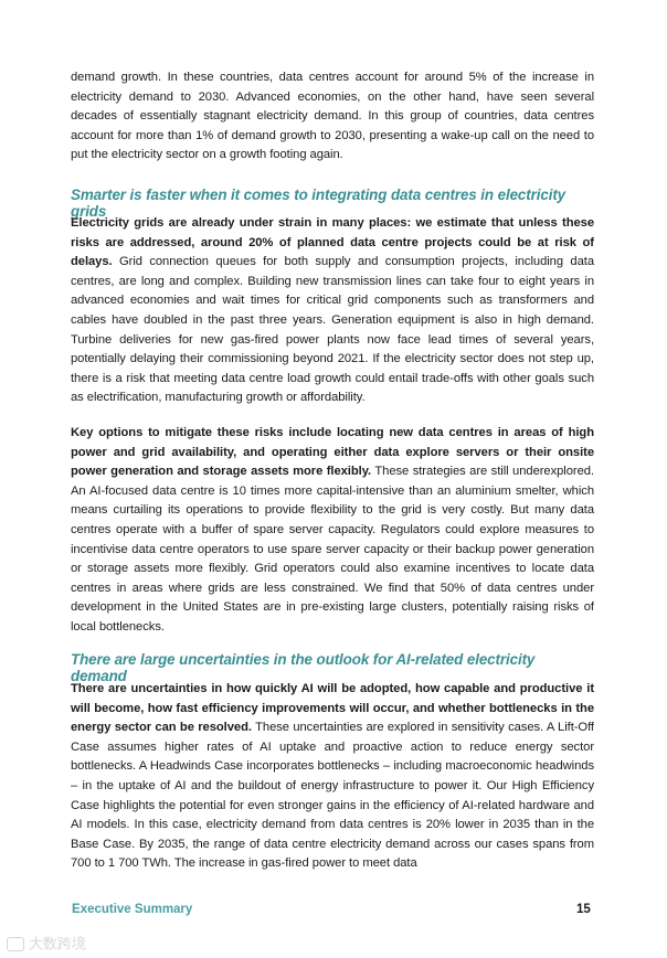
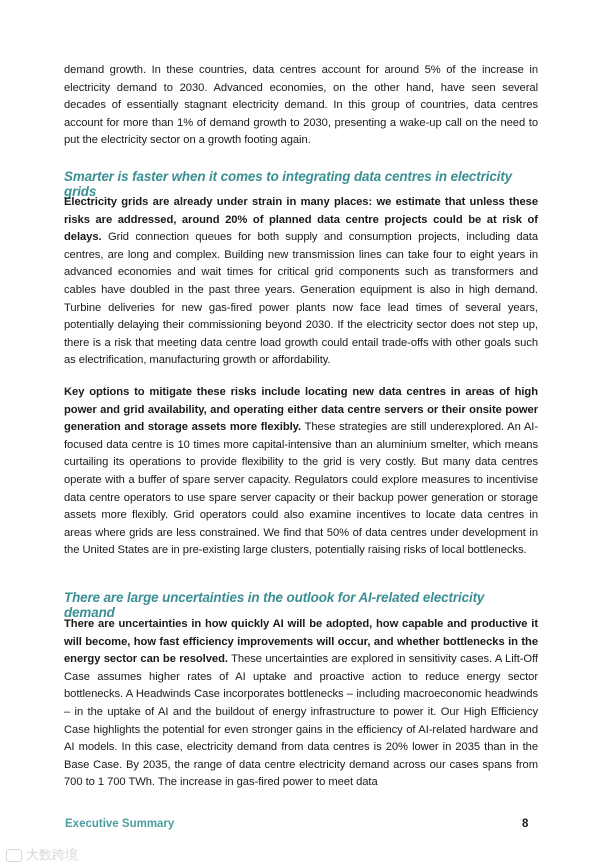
  demand growth. In these countries, data centres account for around 5% of the increase in electricity demand to 2030. Advanced economies, on the other hand, have seen several decades of essentially stagnant electricity demand. In this group of countries, data centres account for more than 1% of demand growth to 2030, presenting a wake-up call on the need to put the electricity sector on a growth footing again.
  Smarter is faster when it comes to integrating data centres in electricity grids
- Electricity grids are already under strain in many places: we estimate that unless these risks are addressed, around 20% of planned data centre projects could be at risk of delays. Grid connection queues for both supply and consumption projects, including data centres, are long and complex. Building new transmission lines can take four to eight years in advanced economies and wait times for critical grid components such as transformers and cables have doubled in the past three years. Generation equipment is also in high demand. Turbine deliveries for new gas-fired power plants now face lead times of several years, potentially delaying their commissioning beyond 2021. If the electricity sector does not step up, there is a risk that meeting data centre load growth could entail trade-offs with other goals such as electrification, manufacturing growth or affordability.
+ Electricity grids are already under strain in many places: we estimate that unless these risks are addressed, around 20% of planned data centre projects could be at risk of delays. Grid connection queues for both supply and consumption projects, including data centres, are long and complex. Building new transmission lines can take four to eight years in advanced economies and wait times for critical grid components such as transformers and cables have doubled in the past three years. Generation equipment is also in high demand. Turbine deliveries for new gas-fired power plants now face lead times of several years, potentially delaying their commissioning beyond 2030. If the electricity sector does not step up, there is a risk that meeting data centre load growth could entail trade-offs with other goals such as electrification, manufacturing growth or affordability.
- Key options to mitigate these risks include locating new data centres in areas of high power and grid availability, and operating either data explore servers or their onsite power generation and storage assets more flexibly. These strategies are still underexplored. An AI-focused data centre is 10 times more capital-intensive than an aluminium smelter, which means curtailing its operations to provide flexibility to the grid is very costly. But many data centres operate with a buffer of spare server capacity. Regulators could explore measures to incentivise data centre operators to use spare server capacity or their backup power generation or storage assets more flexibly. Grid operators could also examine incentives to locate data centres in areas where grids are less constrained. We find that 50% of data centres under development in the United States are in pre-existing large clusters, potentially raising risks of local bottlenecks.
+ Key options to mitigate these risks include locating new data centres in areas of high power and grid availability, and operating either data centre servers or their onsite power generation and storage assets more flexibly. These strategies are still underexplored. An AI-focused data centre is 10 times more capital-intensive than an aluminium smelter, which means curtailing its operations to provide flexibility to the grid is very costly. But many data centres operate with a buffer of spare server capacity. Regulators could explore measures to incentivise data centre operators to use spare server capacity or their backup power generation or storage assets more flexibly. Grid operators could also examine incentives to locate data centres in areas where grids are less constrained. We find that 50% of data centres under development in the United States are in pre-existing large clusters, potentially raising risks of local bottlenecks.
  There are large uncertainties in the outlook for AI-related electricity demand
  There are uncertainties in how quickly AI will be adopted, how capable and productive it will become, how fast efficiency improvements will occur, and whether bottlenecks in the energy sector can be resolved. These uncertainties are explored in sensitivity cases. A Lift-Off Case assumes higher rates of AI uptake and proactive action to reduce energy sector bottlenecks. A Headwinds Case incorporates bottlenecks – including macroeconomic headwinds – in the uptake of AI and the buildout of energy infrastructure to power it. Our High Efficiency Case highlights the potential for even stronger gains in the efficiency of AI-related hardware and AI models. In this case, electricity demand from data centres is 20% lower in 2035 than in the Base Case. By 2035, the range of data centre electricity demand across our cases spans from 700 to 1 700 TWh. The increase in gas-fired power to meet data
  Executive Summary
- 15
+ 8
  大数跨境
